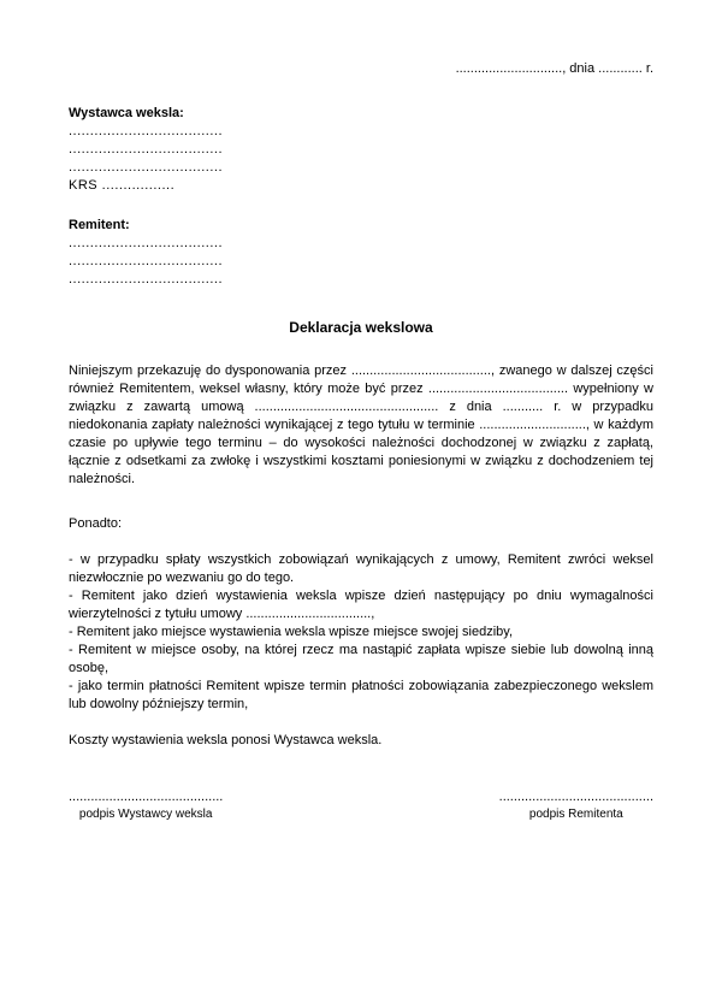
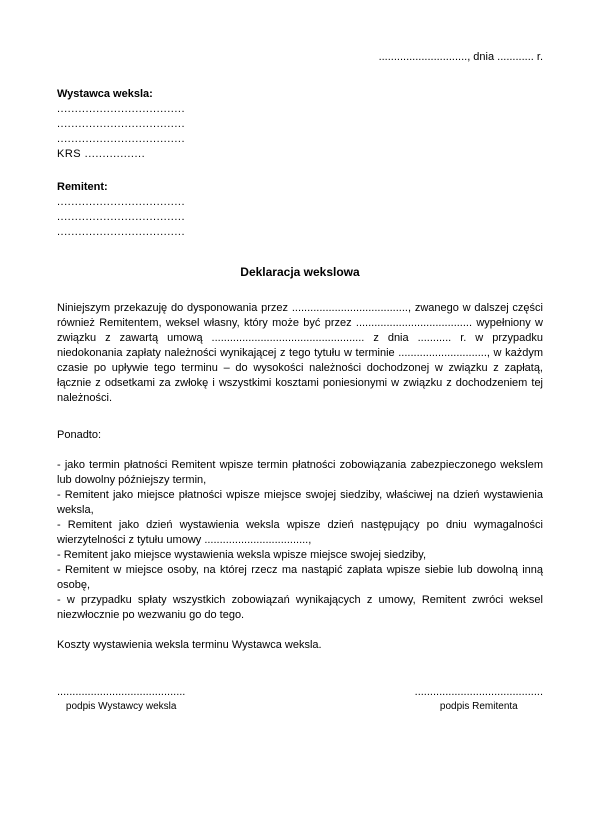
  ............................., dnia ............ r.
  Wystawca weksla:
  ....................................
  ....................................
  ....................................
  KRS .................
  Remitent:
  ....................................
  ....................................
  ....................................
  Deklaracja wekslowa
  Niniejszym przekazuję do dysponowania przez ......................................, zwanego w dalszej części również Remitentem, weksel własny, który może być przez ...................................... wypełniony w związku z zawartą umową .................................................. z dnia ........... r. w przypadku niedokonania zapłaty należności wynikającej z tego tytułu w terminie ............................., w każdym czasie po upływie tego terminu – do wysokości należności dochodzonej w związku z zapłatą, łącznie z odsetkami za zwłokę i wszystkimi kosztami poniesionymi w związku z dochodzeniem tej należności.
  Ponadto:
- - w przypadku spłaty wszystkich zobowiązań wynikających z umowy, Remitent zwróci weksel niezwłocznie po wezwaniu go do tego.
+ - jako termin płatności Remitent wpisze termin płatności zobowiązania zabezpieczonego wekslem lub dowolny późniejszy termin,
+ - Remitent jako miejsce płatności wpisze miejsce swojej siedziby, właściwej na dzień wystawienia weksla,
  - Remitent jako dzień wystawienia weksla wpisze dzień następujący po dniu wymagalności wierzytelności z tytułu umowy ..................................,
  - Remitent jako miejsce wystawienia weksla wpisze miejsce swojej siedziby,
  - Remitent w miejsce osoby, na której rzecz ma nastąpić zapłata wpisze siebie lub dowolną inną osobę,
- - jako termin płatności Remitent wpisze termin płatności zobowiązania zabezpieczonego wekslem lub dowolny późniejszy termin,
+ - w przypadku spłaty wszystkich zobowiązań wynikających z umowy, Remitent zwróci weksel niezwłocznie po wezwaniu go do tego.
- Koszty wystawienia weksla ponosi Wystawca weksla.
+ Koszty wystawienia weksla terminu Wystawca weksla.
  ..........................................
  podpis Wystawcy weksla
  ..........................................
  podpis Remitenta
